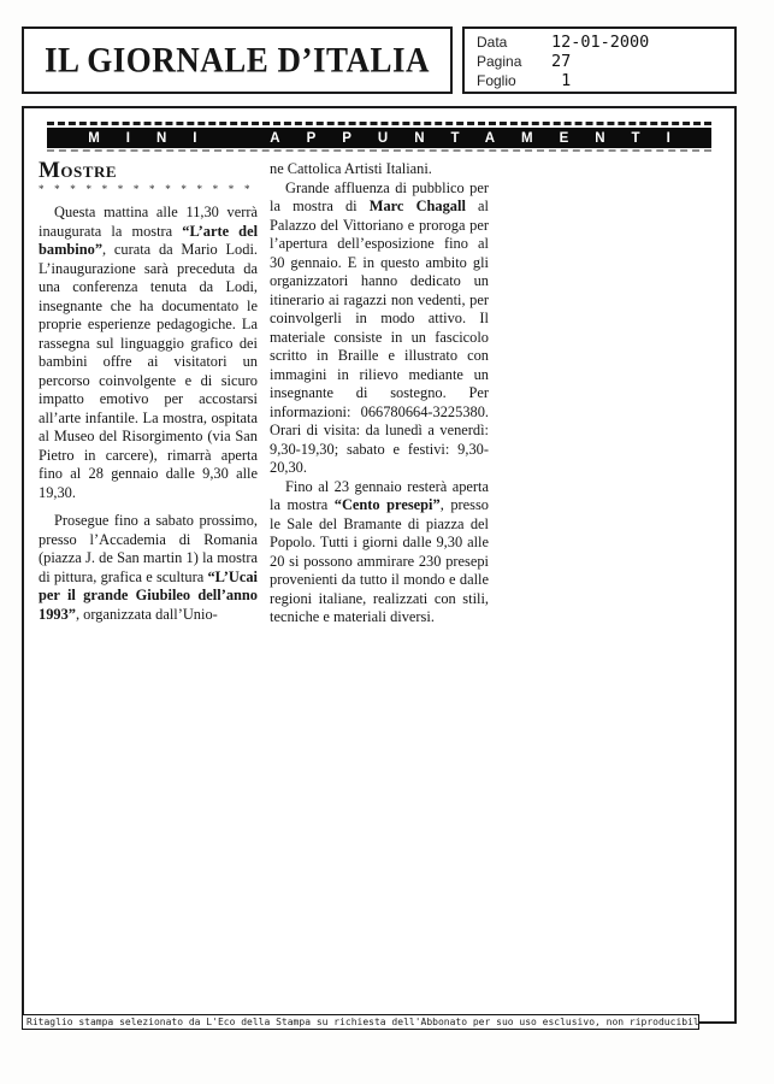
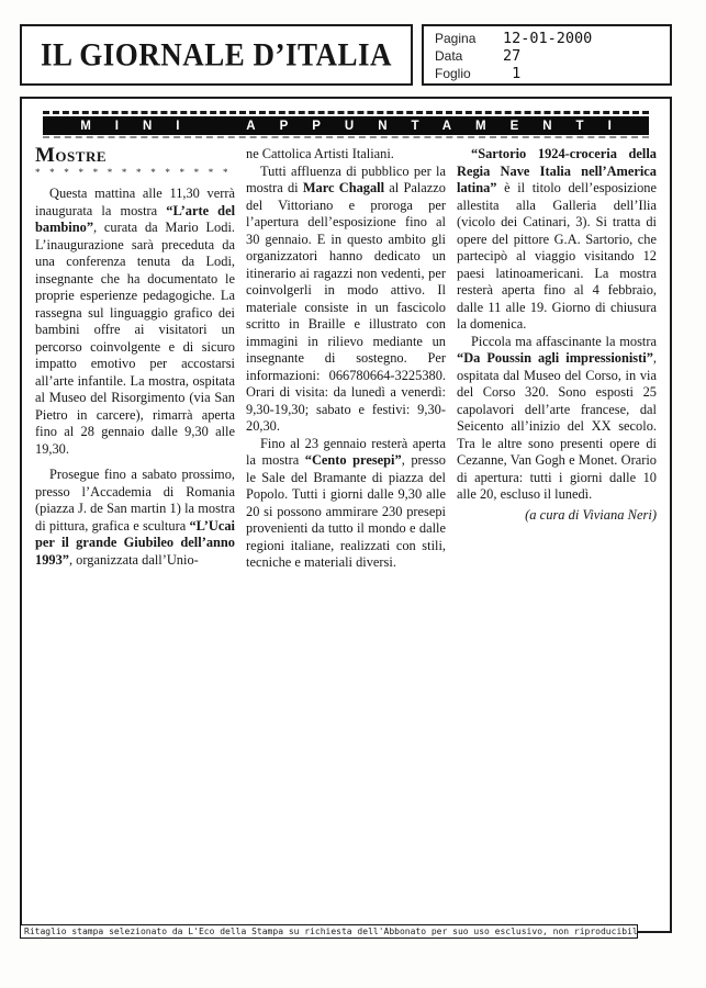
  IL GIORNALE D’ITALIA
- Data
+ Pagina
  12-01-2000
- Pagina
+ Data
  27
  Foglio
  1
  MINI APPUNTAMENTI
  Mostre
  Questa mattina alle 11,30 verrà inaugurata la mostra “L’arte del bambino”, curata da Mario Lodi. L’inaugurazione sarà preceduta da una conferenza tenuta da Lodi, insegnante che ha documentato le proprie esperienze pedagogiche. La rassegna sul linguaggio grafico dei bambini offre ai visitatori un percorso coinvolgente e di sicuro impatto emotivo per accostarsi all’arte infantile. La mostra, ospitata al Museo del Risorgimento (via San Pietro in carcere), rimarrà aperta fino al 28 gennaio dalle 9,30 alle 19,30.
  Prosegue fino a sabato prossimo, presso l’Accademia di Romania (piazza J. de San martin 1) la mostra di pittura, grafica e scultura “L’Ucai per il grande Giubileo dell’anno 1993”, organizzata dall’Unio-
  ne Cattolica Artisti Italiani.
- Grande affluenza di pubblico per la mostra di Marc Chagall al Palazzo del Vittoriano e proroga per l’apertura dell’esposizione fino al 30 gennaio. E in questo ambito gli organizzatori hanno dedicato un itinerario ai ragazzi non vedenti, per coinvolgerli in modo attivo. Il materiale consiste in un fascicolo scritto in Braille e illustrato con immagini in rilievo mediante un insegnante di sostegno. Per informazioni: 066780664-3225380. Orari di visita: da lunedì a venerdì: 9,30-19,30; sabato e festivi: 9,30-20,30.
+ Tutti affluenza di pubblico per la mostra di Marc Chagall al Palazzo del Vittoriano e proroga per l’apertura dell’esposizione fino al 30 gennaio. E in questo ambito gli organizzatori hanno dedicato un itinerario ai ragazzi non vedenti, per coinvolgerli in modo attivo. Il materiale consiste in un fascicolo scritto in Braille e illustrato con immagini in rilievo mediante un insegnante di sostegno. Per informazioni: 066780664-3225380. Orari di visita: da lunedì a venerdì: 9,30-19,30; sabato e festivi: 9,30-20,30.
  Fino al 23 gennaio resterà aperta la mostra “Cento presepi”, presso le Sale del Bramante di piazza del Popolo. Tutti i giorni dalle 9,30 alle 20 si possono ammirare 230 presepi provenienti da tutto il mondo e dalle regioni italiane, realizzati con stili, tecniche e materiali diversi.
+ “Sartorio 1924-croceria della Regia Nave Italia nell’America latina” è il titolo dell’esposizione allestita alla Galleria dell’Ilia (vicolo dei Catinari, 3). Si tratta di opere del pittore G.A. Sartorio, che partecipò al viaggio visitando 12 paesi latinoamericani. La mostra resterà aperta fino al 4 febbraio, dalle 11 alle 19. Giorno di chiusura la domenica.
+ Piccola ma affascinante la mostra “Da Poussin agli impressionisti”, ospitata dal Museo del Corso, in via del Corso 320. Sono esposti 25 capolavori dell’arte francese, dal Seicento all’inizio del XX secolo. Tra le altre sono presenti opere di Cezanne, Van Gogh e Monet. Orario di apertura: tutti i giorni dalle 10 alle 20, escluso il lunedì.
+ (a cura di Viviana Neri)
  Ritaglio stampa selezionato da L'Eco della Stampa su richiesta dell'Abbonato per suo uso esclusivo, non riproducibil
